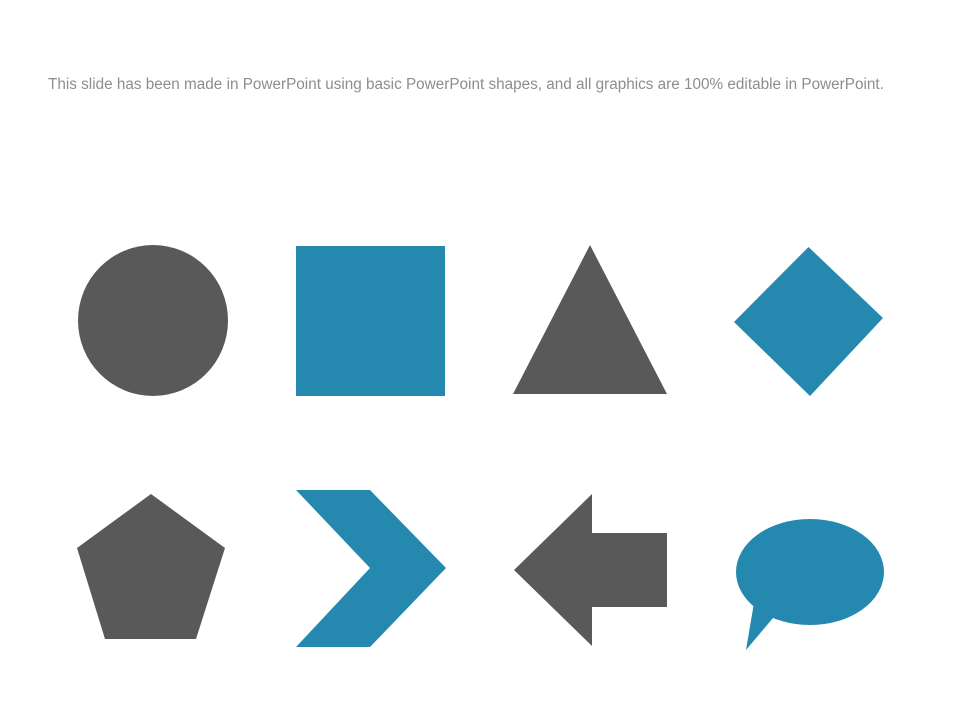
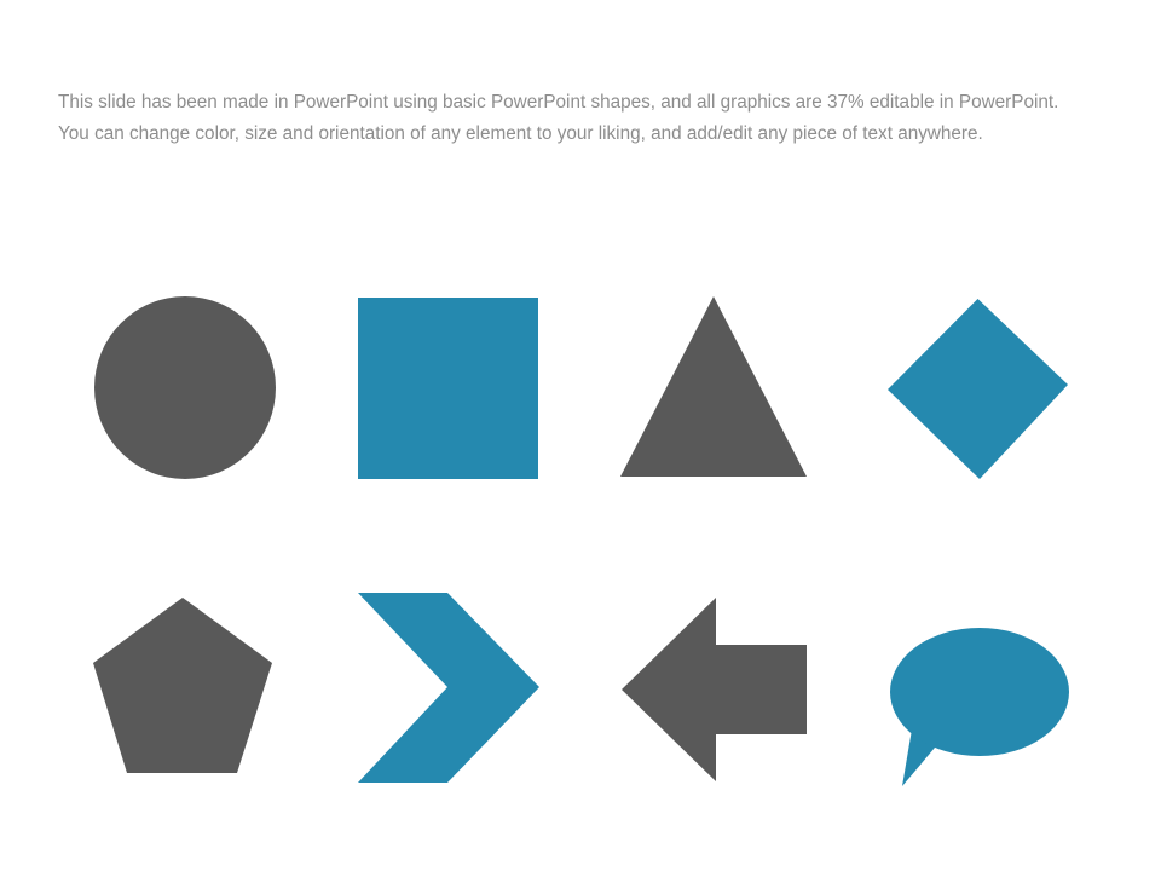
- This slide has been made in PowerPoint using basic PowerPoint shapes, and all graphics are 100% editable in PowerPoint.
+ This slide has been made in PowerPoint using basic PowerPoint shapes, and all graphics are 37% editable in PowerPoint.
+ You can change color, size and orientation of any element to your liking, and add/edit any piece of text anywhere.
